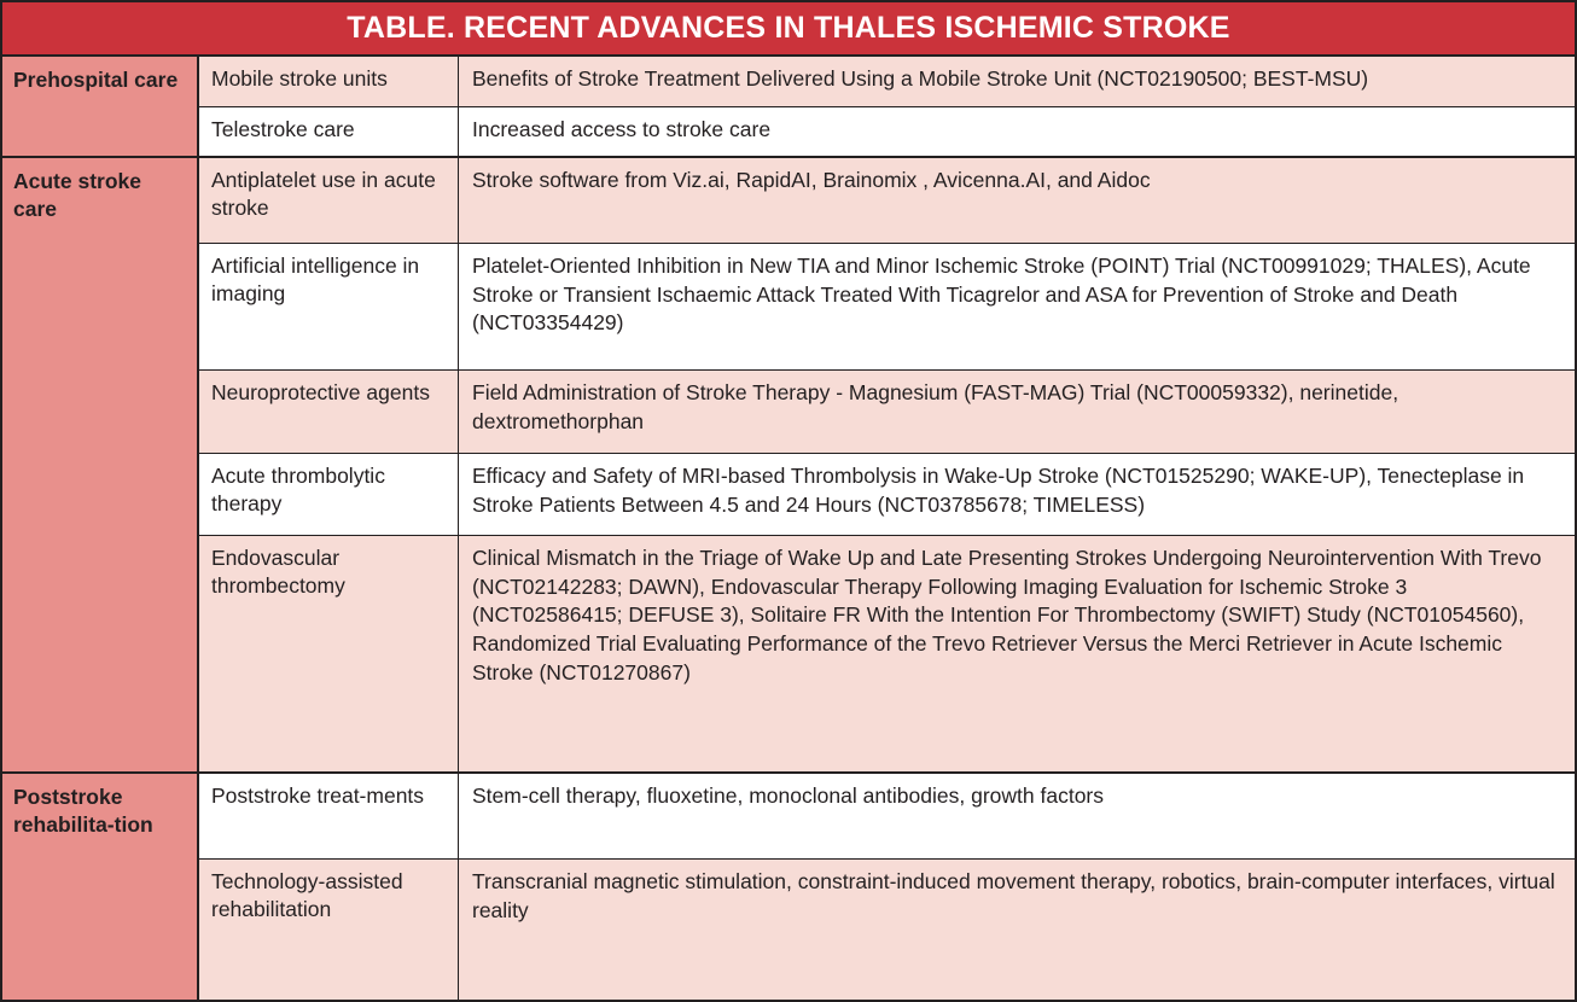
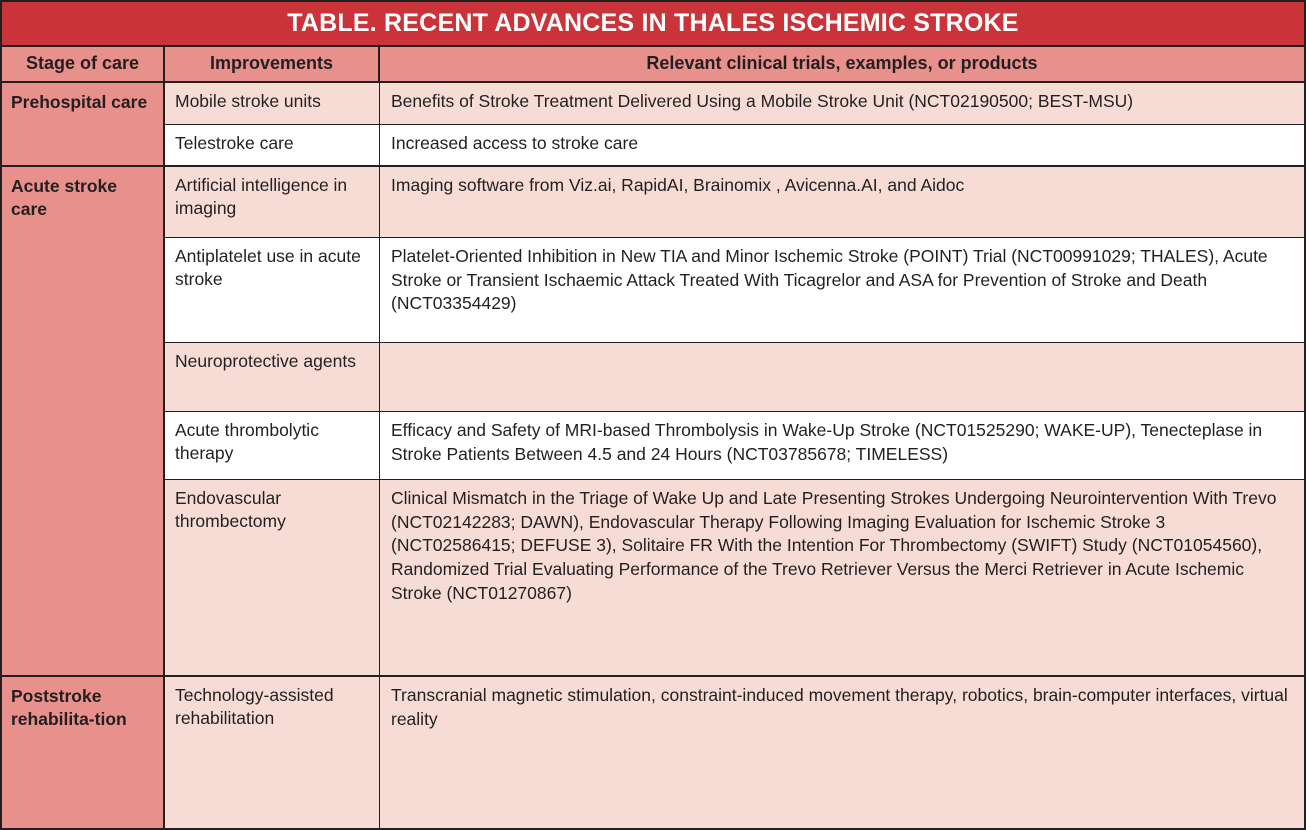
  TABLE. RECENT ADVANCES IN THALES ISCHEMIC STROKE
+ Stage of care
+ Improvements
+ Relevant clinical trials, examples, or products
  Prehospital care
  Mobile stroke units
  Benefits of Stroke Treatment Delivered Using a Mobile Stroke Unit (NCT02190500; BEST-MSU)
  Telestroke care
  Increased access to stroke care
  Acute stroke care
- Antiplatelet use in acute stroke
+ Artificial intelligence in imaging
- Stroke software from Viz.ai, RapidAI, Brainomix , Avicenna.AI, and Aidoc
+ Imaging software from Viz.ai, RapidAI, Brainomix , Avicenna.AI, and Aidoc
- Artificial intelligence in imaging
+ Antiplatelet use in acute stroke
  Platelet-Oriented Inhibition in New TIA and Minor Ischemic Stroke (POINT) Trial (NCT00991029; THALES), Acute Stroke or Transient Ischaemic Attack Treated With Ticagrelor and ASA for Prevention of Stroke and Death (NCT03354429)
  Neuroprotective agents
- Field Administration of Stroke Therapy - Magnesium (FAST-MAG) Trial (NCT00059332), nerinetide, dextromethorphan
  Acute thrombolytic therapy
  Efficacy and Safety of MRI-based Thrombolysis in Wake-Up Stroke (NCT01525290; WAKE-UP), Tenecteplase in Stroke Patients Between 4.5 and 24 Hours (NCT03785678; TIMELESS)
  Endovascular thrombectomy
  Clinical Mismatch in the Triage of Wake Up and Late Presenting Strokes Undergoing Neurointervention With Trevo (NCT02142283; DAWN), Endovascular Therapy Following Imaging Evaluation for Ischemic Stroke 3 (NCT02586415; DEFUSE 3), Solitaire FR With the Intention For Thrombectomy (SWIFT) Study (NCT01054560), Randomized Trial Evaluating Performance of the Trevo Retriever Versus the Merci Retriever in Acute Ischemic Stroke (NCT01270867)
  Poststroke rehabilita-tion
- Poststroke treat-ments
- Stem-cell therapy, fluoxetine, monoclonal antibodies, growth factors
  Technology-assisted rehabilitation
  Transcranial magnetic stimulation, constraint-induced movement therapy, robotics, brain-computer interfaces, virtual reality
